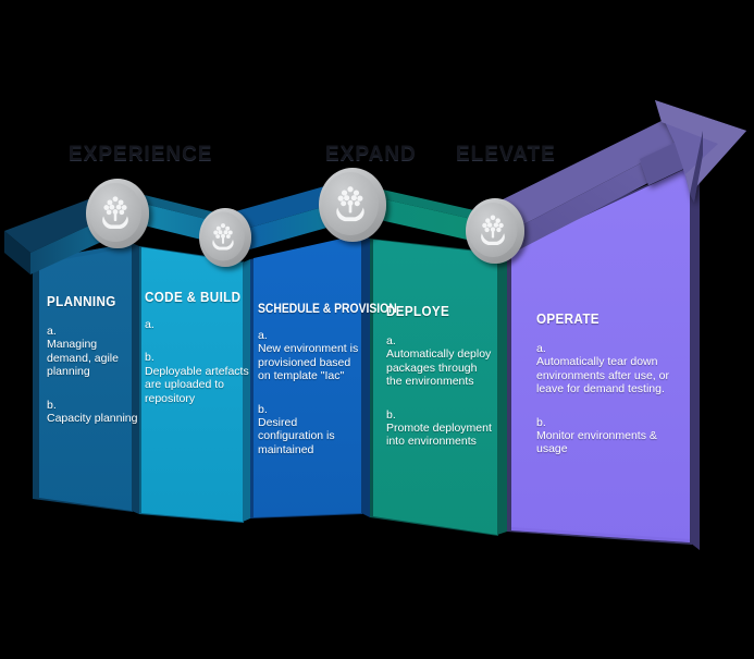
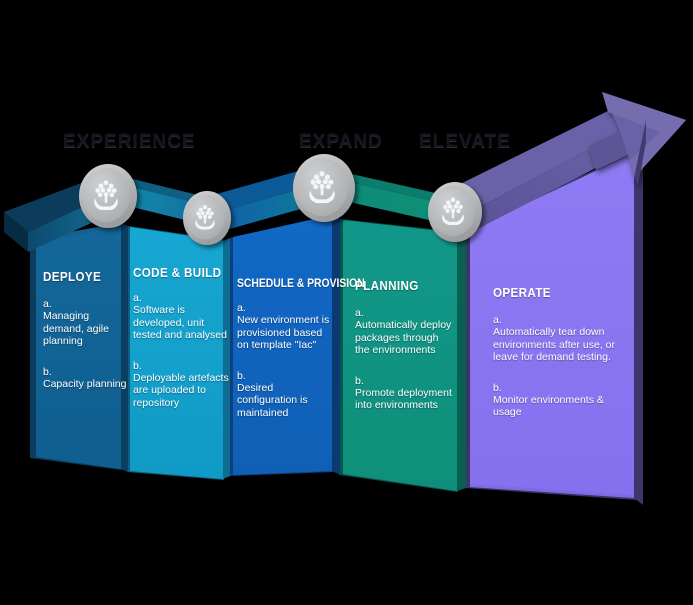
  EXPERIENCE
  EXPAND
  ELEVATE
- PLANNING
+ DEPLOYE
  a.
  Managing demand, agile planning
  b.
  Capacity planning
  CODE & BUILD
  a.
+ Software is developed, unit tested and analysed
  b.
  Deployable artefacts are uploaded to repository
  SCHEDULE & PROVISIO
  a.
  New environment is provisioned based on template "Iac"
  b.
  Desired configuration is maintained
- DEPLOYE
+ PLANNING
  a.
  Automatically deploy packages through the environments
  b.
  Promote deployment into environments
  OPERATE
  a.
  Automatically tear down environments after use, or leave for demand testing.
  b.
  Monitor environments & usage
